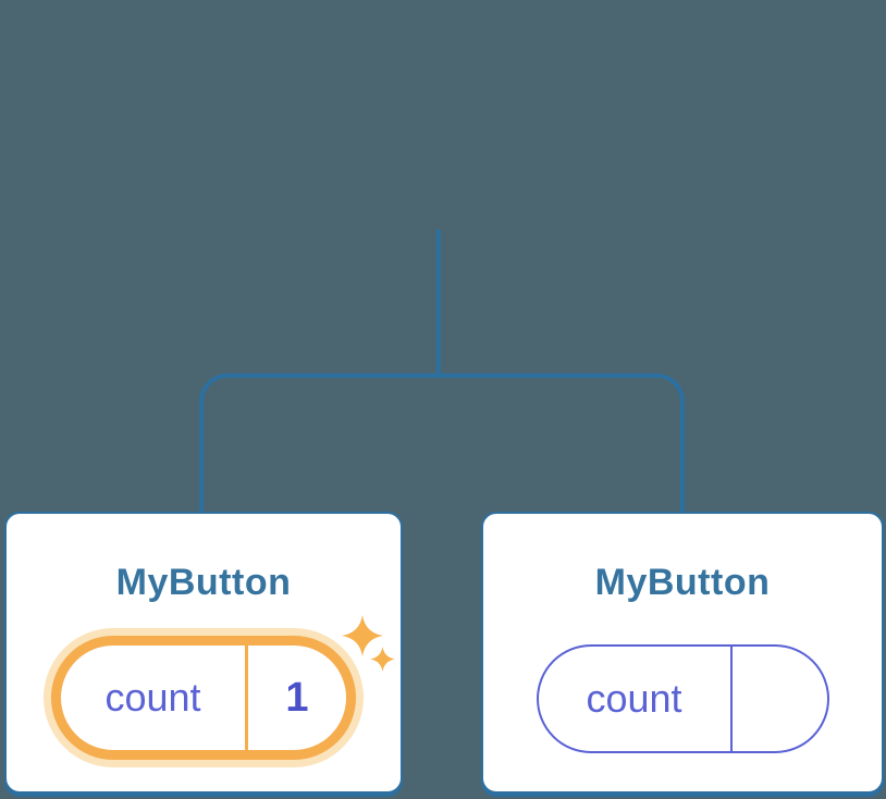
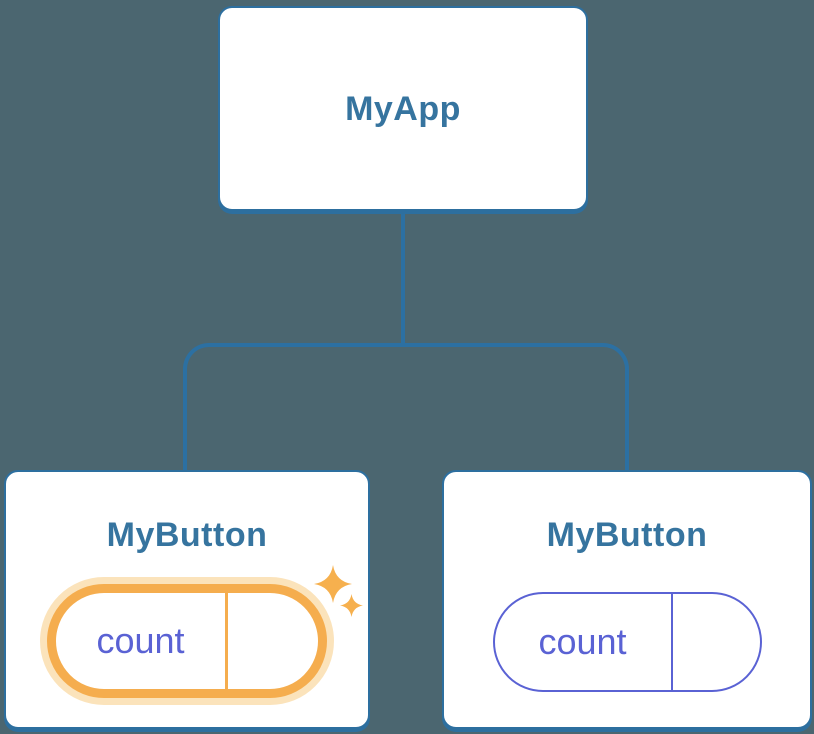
+ MyApp
  MyButton
  count
- 1
  MyButton
  count
